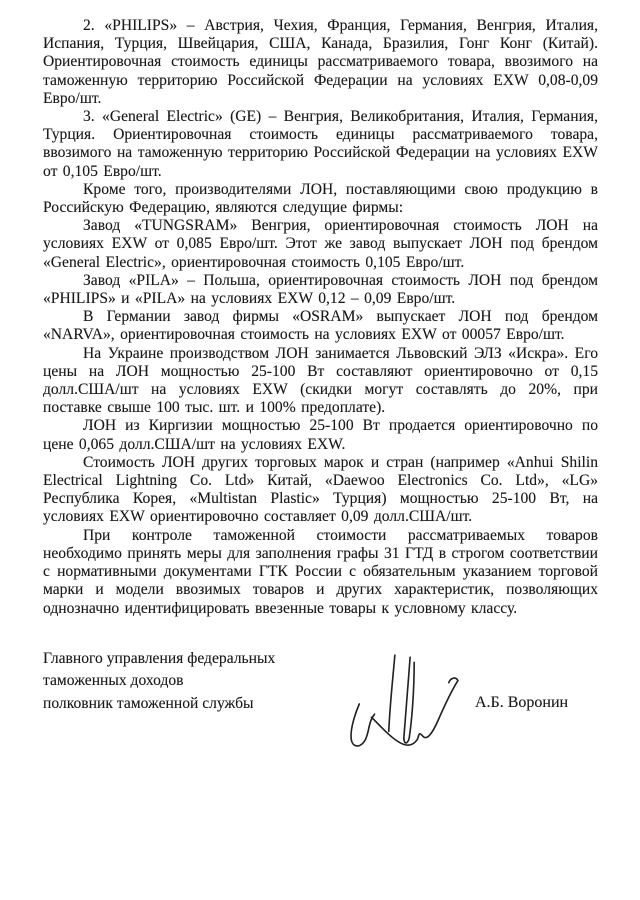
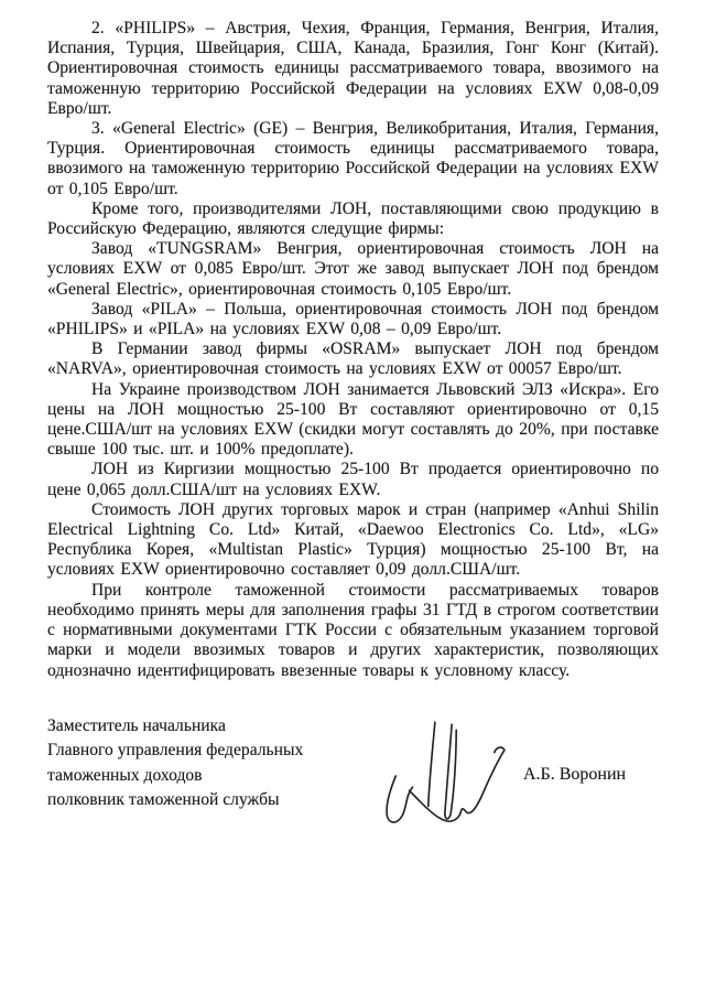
  2. «PHILIPS» – Австрия, Чехия, Франция, Германия, Венгрия, Италия, Испания, Турция, Швейцария, США, Канада, Бразилия, Гонг Конг (Китай). Ориентировочная стоимость единицы рассматриваемого товара, ввозимого на таможенную территорию Российской Федерации на условиях EXW 0,08-0,09 Евро/шт.
  3. «General Electric» (GE) – Венгрия, Великобритания, Италия, Германия, Турция. Ориентировочная стоимость единицы рассматриваемого товара, ввозимого на таможенную территорию Российской Федерации на условиях EXW от 0,105 Евро/шт.
  Кроме того, производителями ЛОН, поставляющими свою продукцию в Российскую Федерацию, являются следущие фирмы:
  Завод «TUNGSRAM» Венгрия, ориентировочная стоимость ЛОН на условиях EXW от 0,085 Евро/шт. Этот же завод выпускает ЛОН под брендом «General Electric», ориентировочная стоимость 0,105 Евро/шт.
- Завод «PILA» – Польша, ориентировочная стоимость ЛОН под брендом «PHILIPS» и «PILA» на условиях EXW 0,12 – 0,09 Евро/шт.
+ Завод «PILA» – Польша, ориентировочная стоимость ЛОН под брендом «PHILIPS» и «PILA» на условиях EXW 0,08 – 0,09 Евро/шт.
  В Германии завод фирмы «OSRAM» выпускает ЛОН под брендом «NARVA», ориентировочная стоимость на условиях EXW от 00057 Евро/шт.
- На Украине производством ЛОН занимается Львовский ЭЛЗ «Искра». Его цены на ЛОН мощностью 25-100 Вт составляют ориентировочно от 0,15 долл.США/шт на условиях EXW (скидки могут составлять до 20%, при поставке свыше 100 тыс. шт. и 100% предоплате).
+ На Украине производством ЛОН занимается Львовский ЭЛЗ «Искра». Его цены на ЛОН мощностью 25-100 Вт составляют ориентировочно от 0,15 цене.США/шт на условиях EXW (скидки могут составлять до 20%, при поставке свыше 100 тыс. шт. и 100% предоплате).
  ЛОН из Киргизии мощностью 25-100 Вт продается ориентировочно по цене 0,065 долл.США/шт на условиях EXW.
  Стоимость ЛОН других торговых марок и стран (например «Anhui Shilin Electrical Lightning Co. Ltd» Китай, «Daewoo Electronics Co. Ltd», «LG» Республика Корея, «Multistan Plastic» Турция) мощностью 25-100 Вт, на условиях EXW ориентировочно составляет 0,09 долл.США/шт.
  При контроле таможенной стоимости рассматриваемых товаров необходимо принять меры для заполнения графы 31 ГТД в строгом соответствии с нормативными документами ГТК России с обязательным указанием торговой марки и модели ввозимых товаров и других характеристик, позволяющих однозначно идентифицировать ввезенные товары к условному классу.
+ Заместитель начальника
  Главного управления федеральных
  таможенных доходов
  полковник таможенной службы
  А.Б. Воронин
